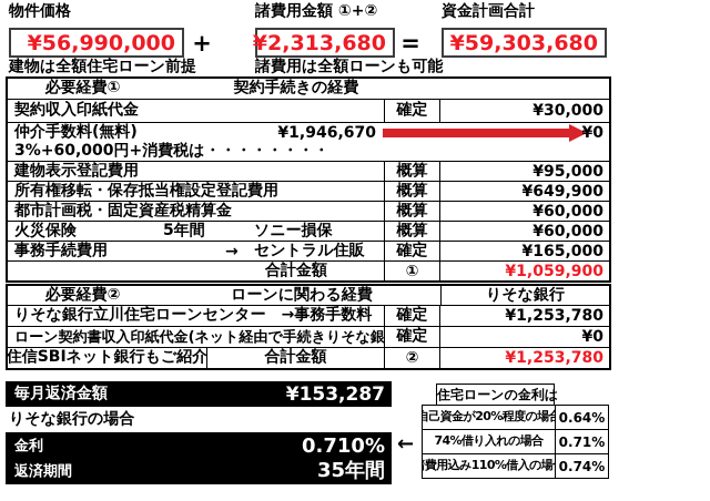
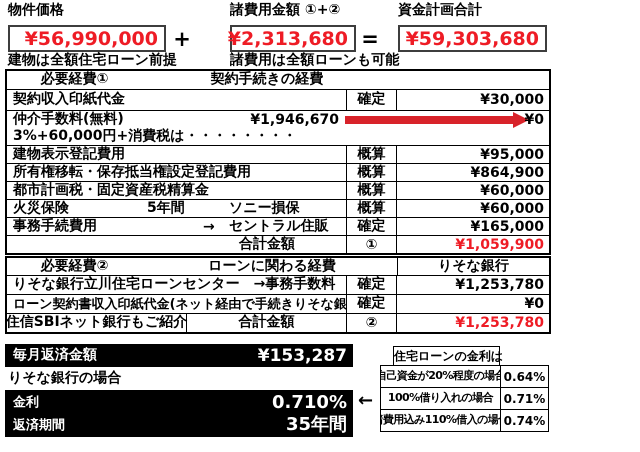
  物件価格
  ¥56,990,000
  +
  諸費用金額 ①+②
  ¥2,313,680
  =
  資金計画合計
  ¥59,303,680
  建物は全額住宅ローン前提
  諸費用は全額ローンも可能
  必要経費①
  契約手続きの経費
  契約収入印紙代金
  確定
  ¥30,000
  仲介手数料(無料)
  ¥1,946,670
  ¥0
  3%+60,000円+消費税は・・・・・・・・
  建物表示登記費用
  概算
  ¥95,000
  所有権移転・保存抵当権設定登記費用
  概算
- ¥649,900
+ ¥864,900
  都市計画税・固定資産税精算金
  概算
  ¥60,000
  火災保険
  5年間
  ソニー損保
  概算
  ¥60,000
  事務手続費用
  →
  セントラル住販
  確定
  ¥165,000
  合計金額
  ①
  ¥1,059,900
  必要経費②
  ローンに関わる経費
  りそな銀行
  りそな銀行立川住宅ローンセンター →事務手数料
  確定
  ¥1,253,780
  ローン契約書収入印紙代金(ネット経由で手続きりそな銀
  確定
  ¥0
  住信SBIネット銀行もご紹介
  合計金額
  ②
  ¥1,253,780
  毎月返済金額
  ¥153,287
  りそな銀行の場合
  金利
  0.710%
  返済期間
  35年間
  ←
  住宅ローンの金利は
  自己資金が20%程度の場合
  0.64%
- 74%借り入れの場合
+ 100%借り入れの場合
  0.71%
  費用込み110%借入の場
  0.74%
